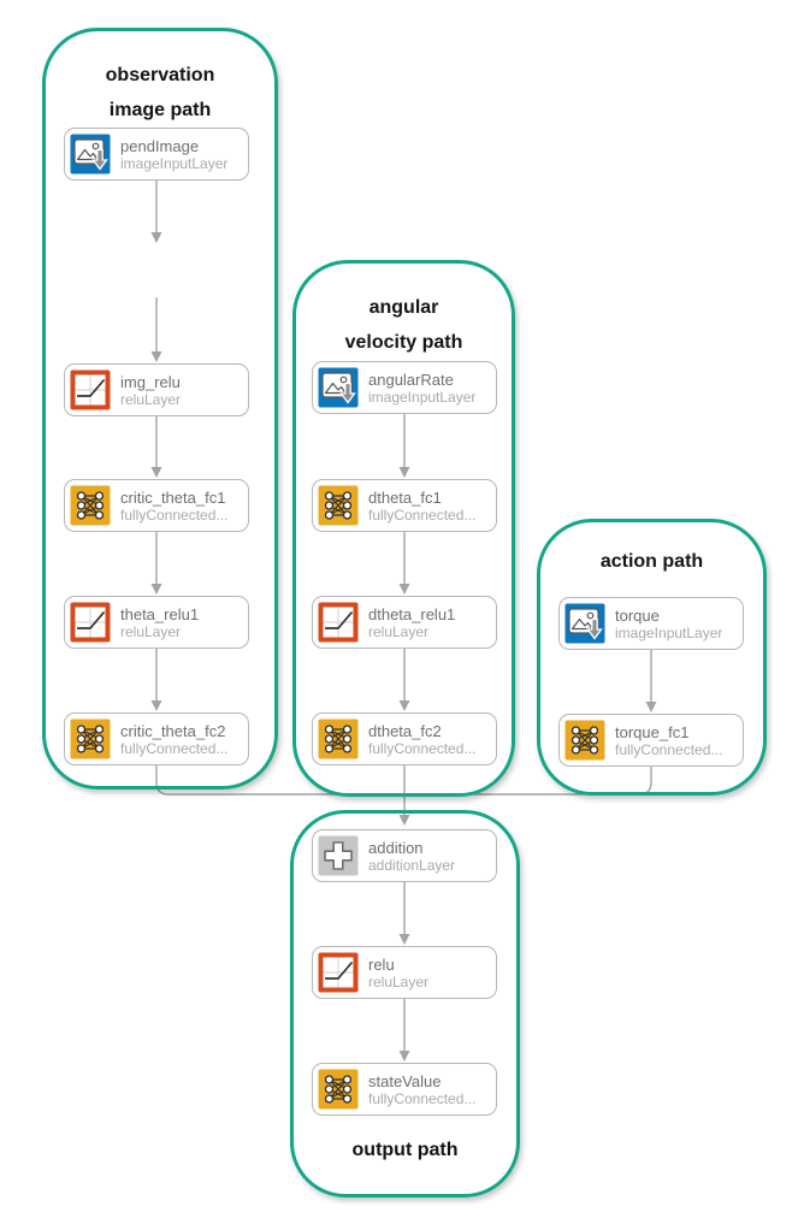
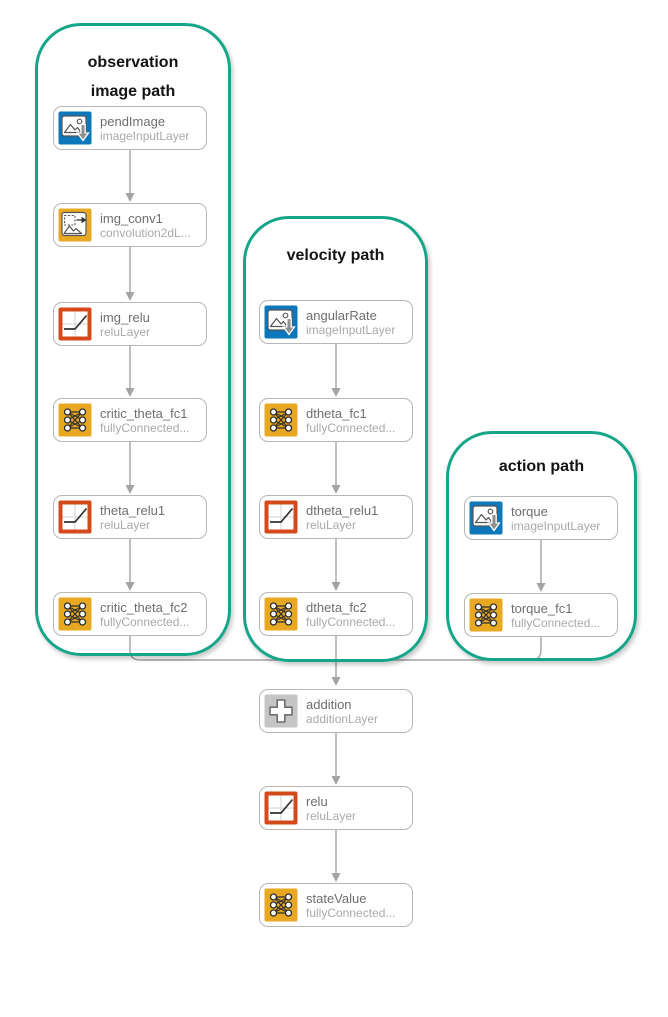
  observation
  image path
- angular
  velocity path
  action path
- output path
  pendImage
  imageInputLayer
+ img_conv1
+ convolution2dL...
  img_relu
  reluLayer
  critic_theta_fc1
  fullyConnected...
  theta_relu1
  reluLayer
  critic_theta_fc2
  fullyConnected...
  angularRate
  imageInputLayer
  dtheta_fc1
  fullyConnected...
  dtheta_relu1
  reluLayer
  dtheta_fc2
  fullyConnected...
  torque
  imageInputLayer
  torque_fc1
  fullyConnected...
  addition
  additionLayer
  relu
  reluLayer
  stateValue
  fullyConnected...
